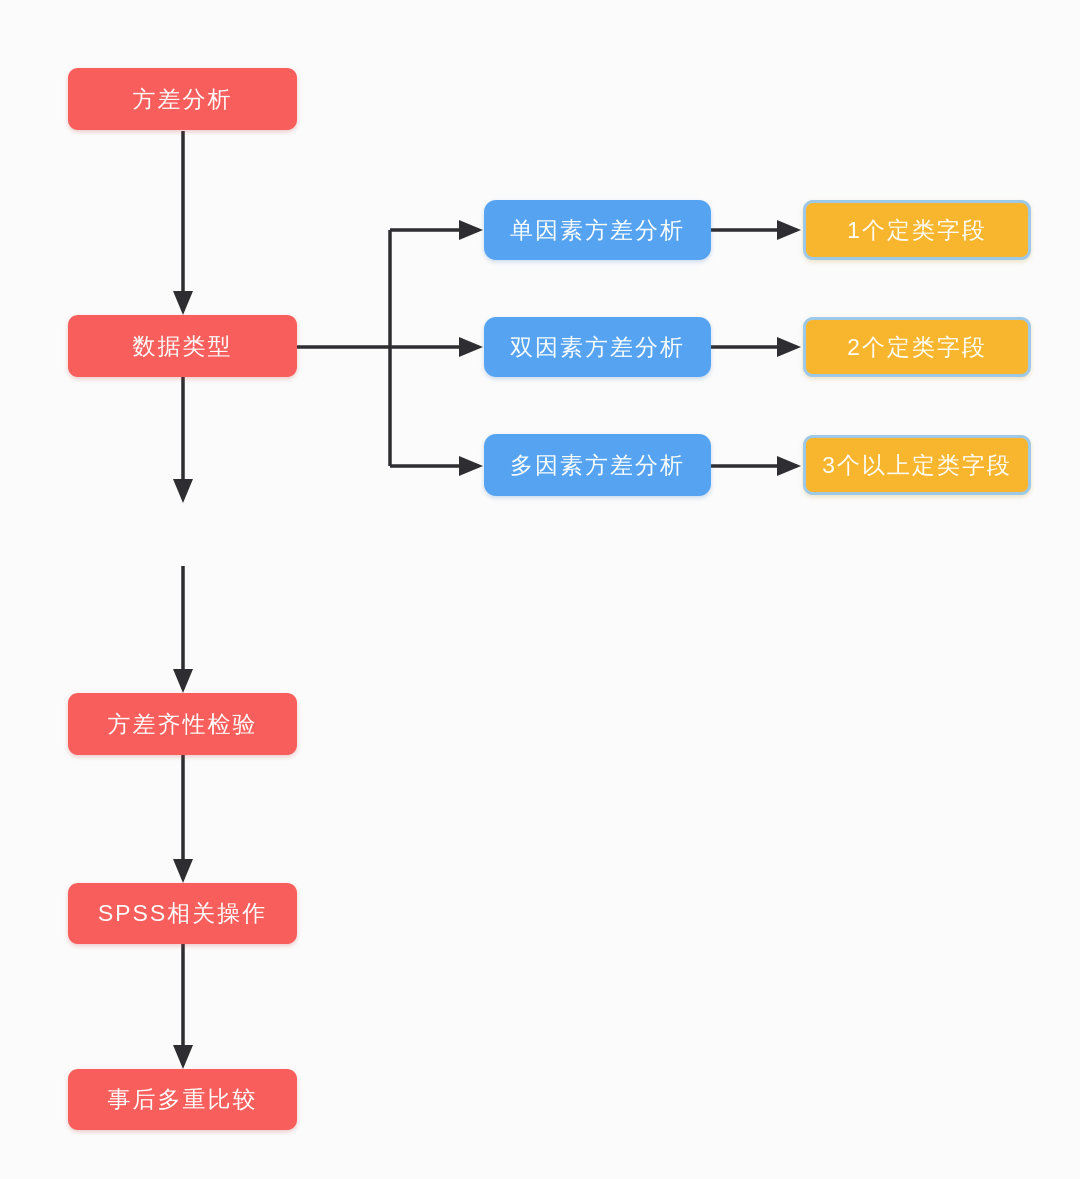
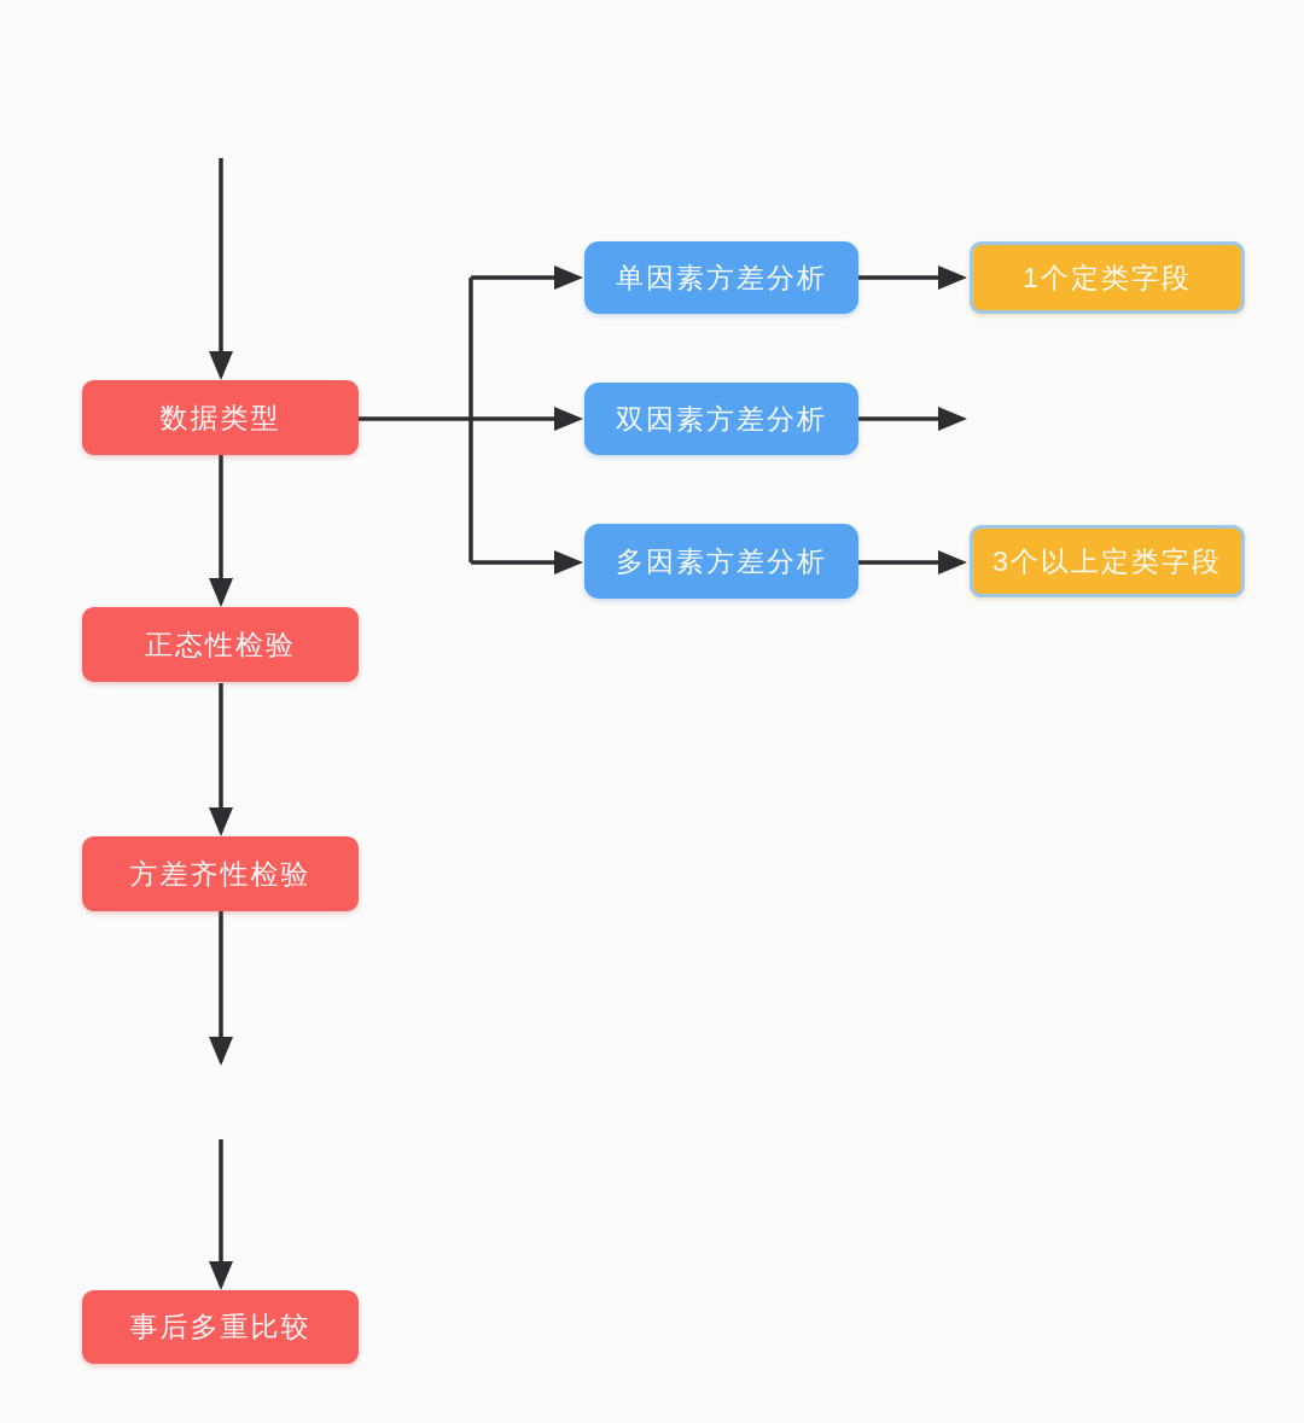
- 方差分析
  数据类型
+ 正态性检验
  方差齐性检验
- SPSS相关操作
  事后多重比较
  单因素方差分析
  双因素方差分析
  多因素方差分析
  1个定类字段
- 2个定类字段
  3个以上定类字段
